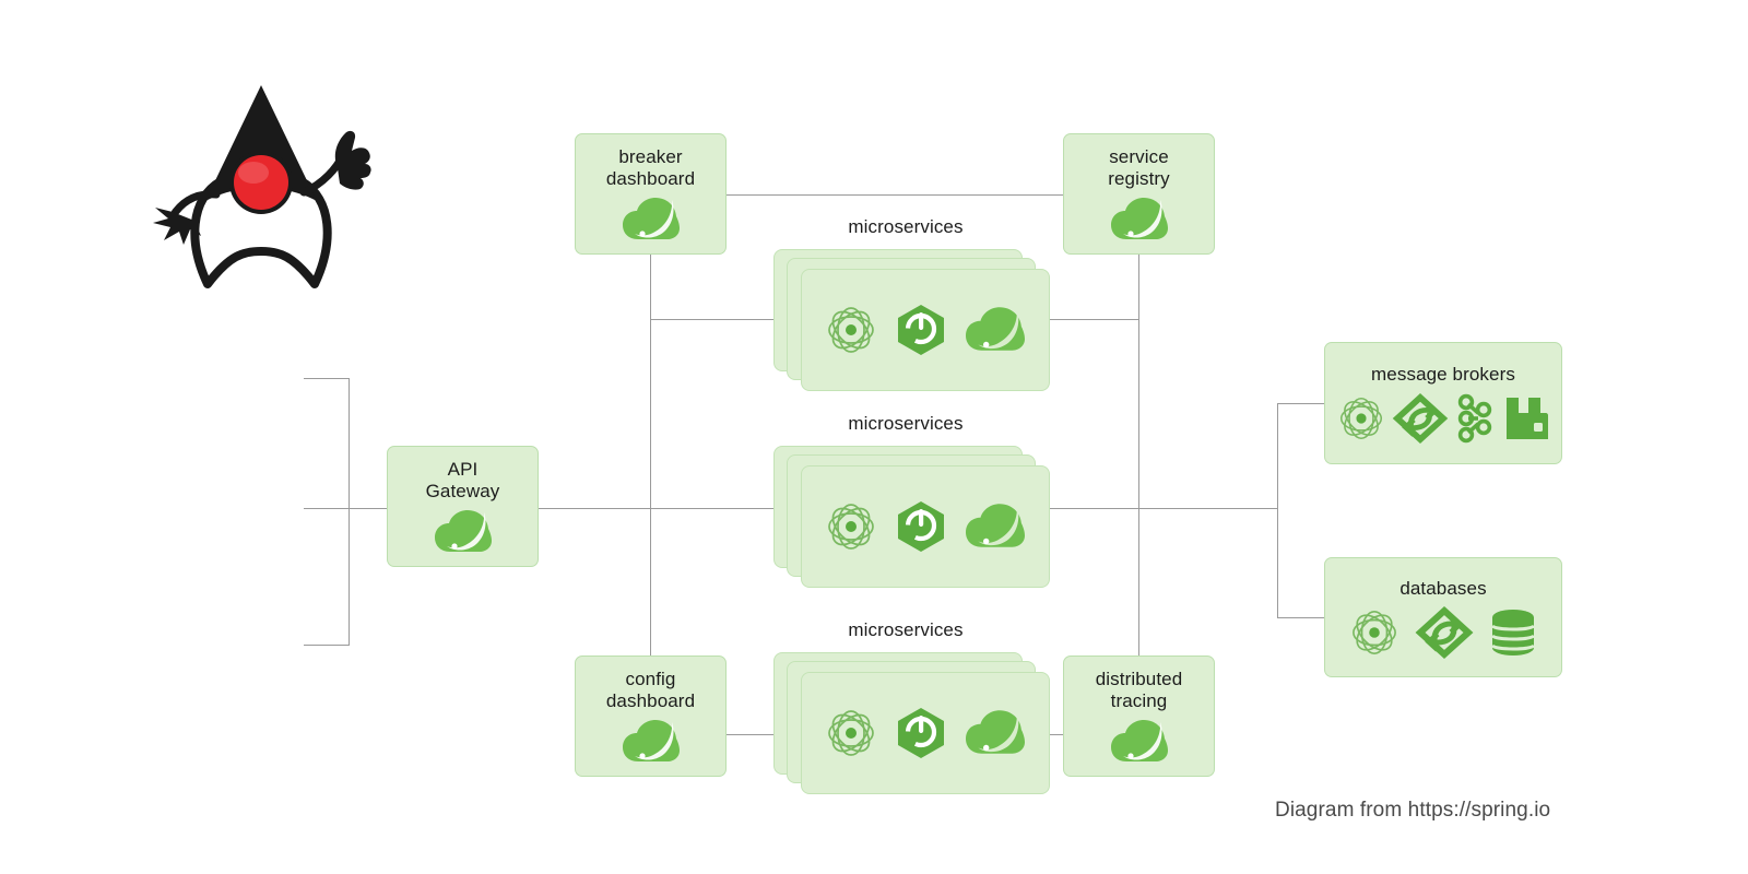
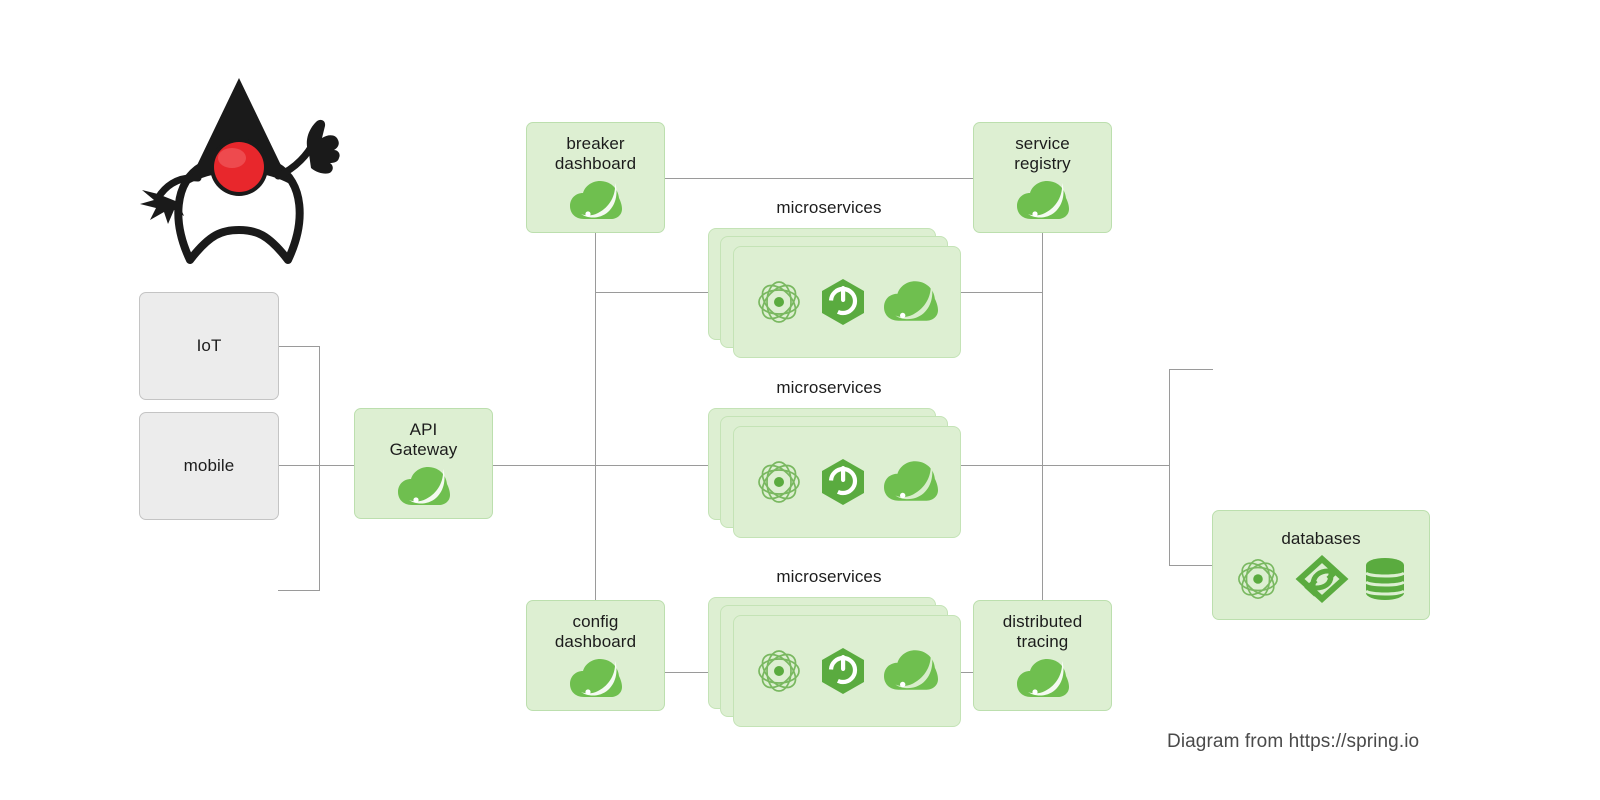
+ IoT
+ mobile
  API
  Gateway
  breaker
  dashboard
  service
  registry
  config
  dashboard
  distributed
  tracing
  microservices
  microservices
  microservices
- message brokers
  databases
  Diagram from https://spring.io
